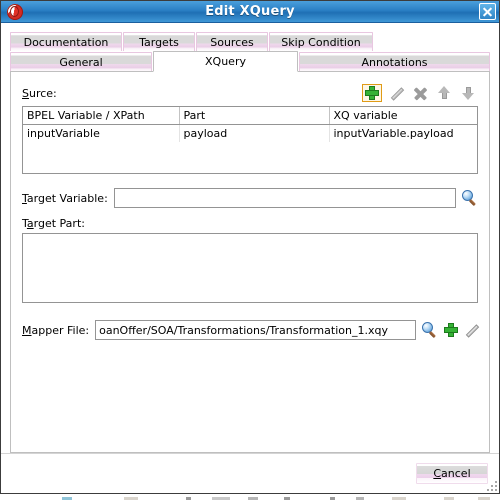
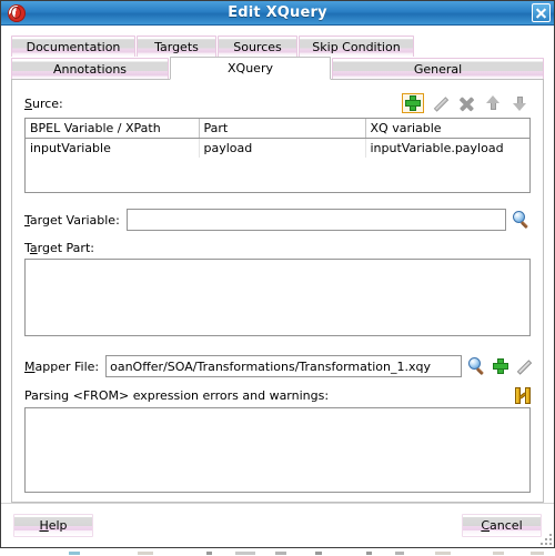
  Edit XQuery
  Documentation
  Targets
  Sources
  Skip Condition
- General
+ Annotations
  XQuery
- Annotations
+ General
  Surce:
  BPEL Variable / XPath	Part	XQ variable
  inputVariable	payload	inputVariable.payload
  Target Variable:
  Target Part:
  Mapper File:
  oanOffer/SOA/Transformations/Transformation_1.xqy
+ Parsing <FROM> expression errors and warnings:
+ H
+ elp
  C
  ancel
